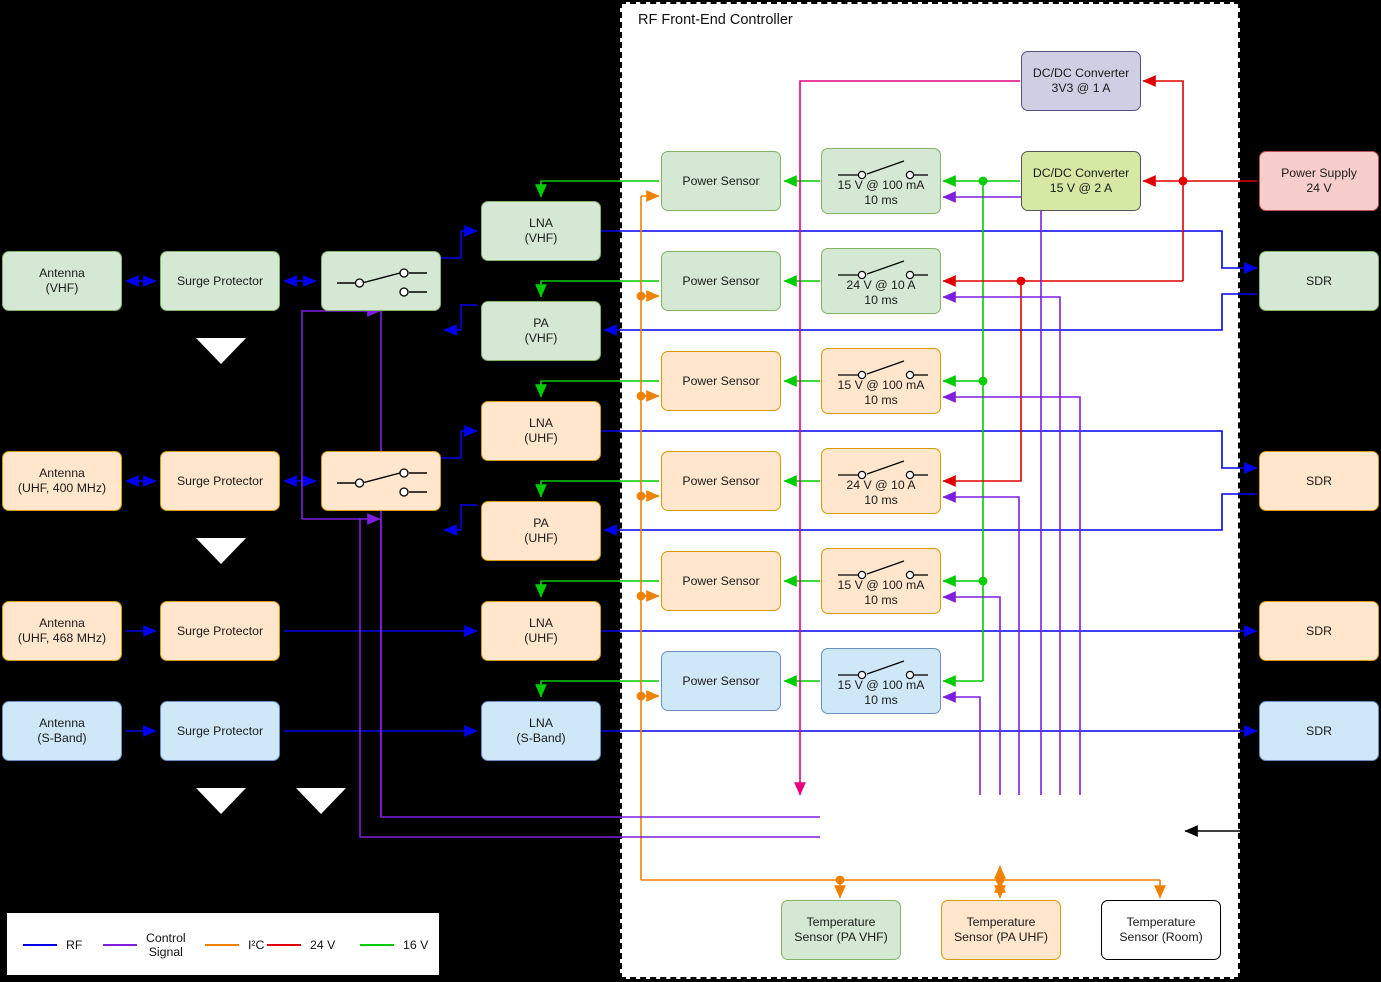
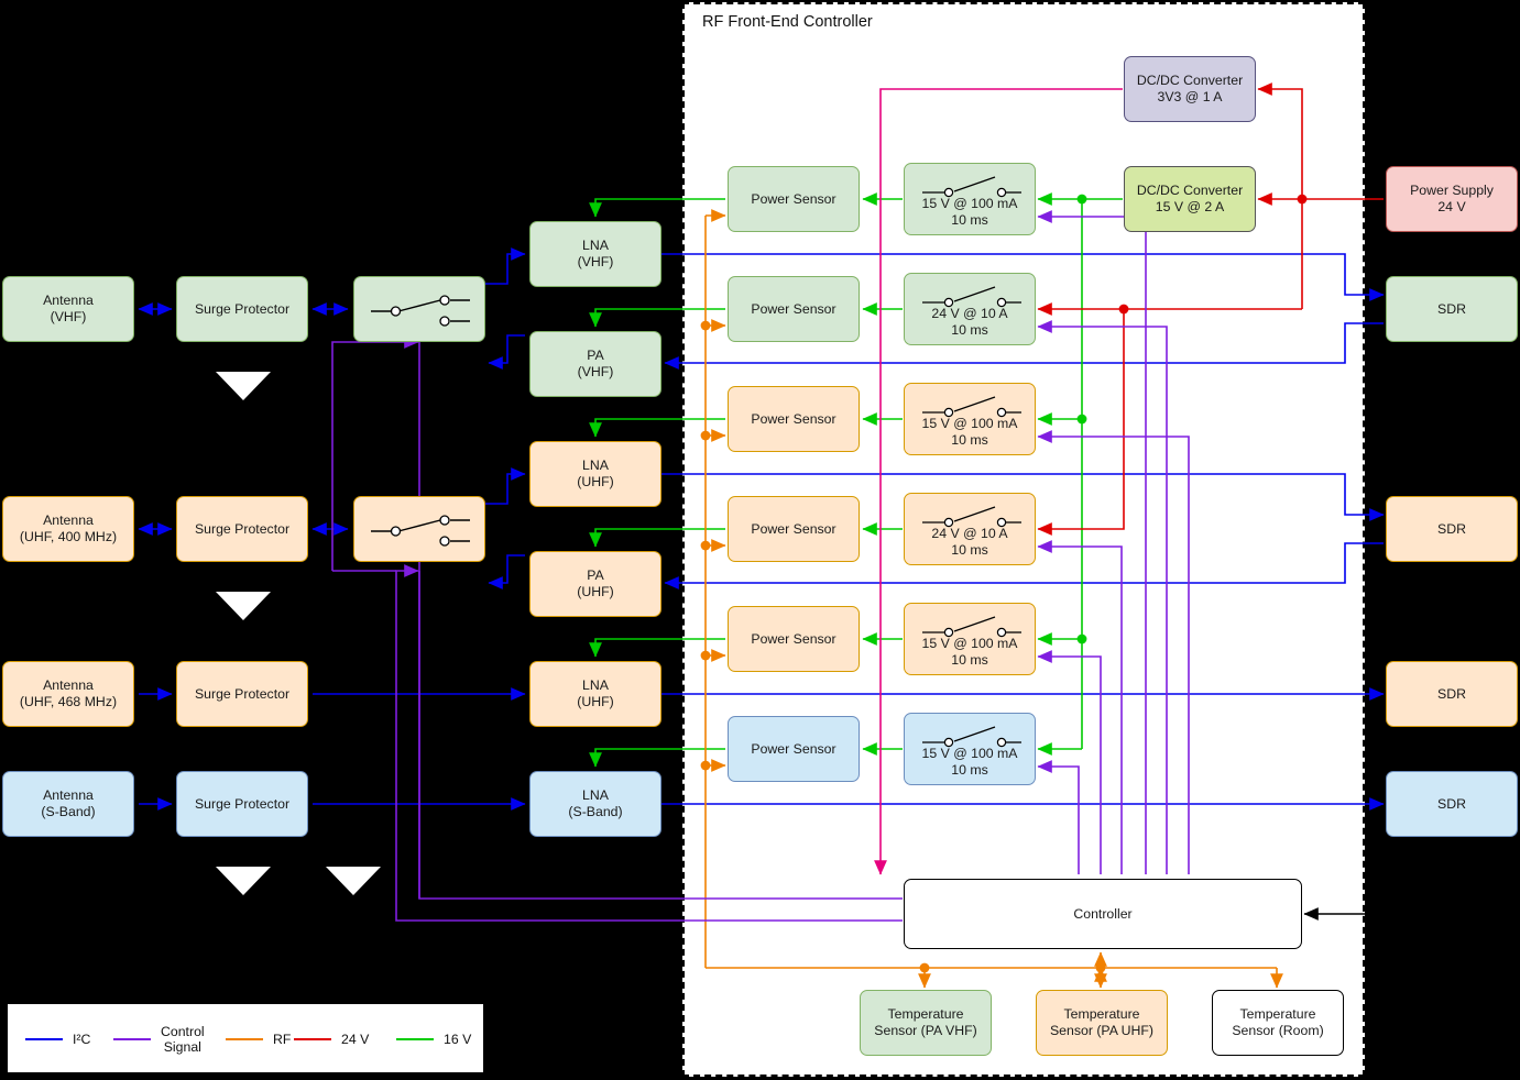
  RF Front-End Controller
  Antenna
  (VHF)
  Surge Protector
  Antenna
  (UHF, 400 MHz)
  Surge Protector
  Antenna
  (UHF, 468 MHz)
  Surge Protector
  Antenna
  (S-Band)
  Surge Protector
  LNA
  (VHF)
  PA
  (VHF)
  LNA
  (UHF)
  PA
  (UHF)
  LNA
  (UHF)
  LNA
  (S-Band)
  Power Sensor
  Power Sensor
  Power Sensor
  Power Sensor
  Power Sensor
  Power Sensor
  15 V @ 100 mA
  10 ms
  24 V @ 10 A
  10 ms
  15 V @ 100 mA
  10 ms
  24 V @ 10 A
  10 ms
  15 V @ 100 mA
  10 ms
  15 V @ 100 mA
  10 ms
  DC/DC Converter
  3V3 @ 1 A
  DC/DC Converter
  15 V @ 2 A
  Power Supply
  24 V
  SDR
  SDR
  SDR
  SDR
+ Controller
  Temperature
  Sensor (PA VHF)
  Temperature
  Sensor (PA UHF)
  Temperature
  Sensor (Room)
- RF
+ I²C
  Control
  Signal
- I²C
+ RF
  24 V
  16 V
